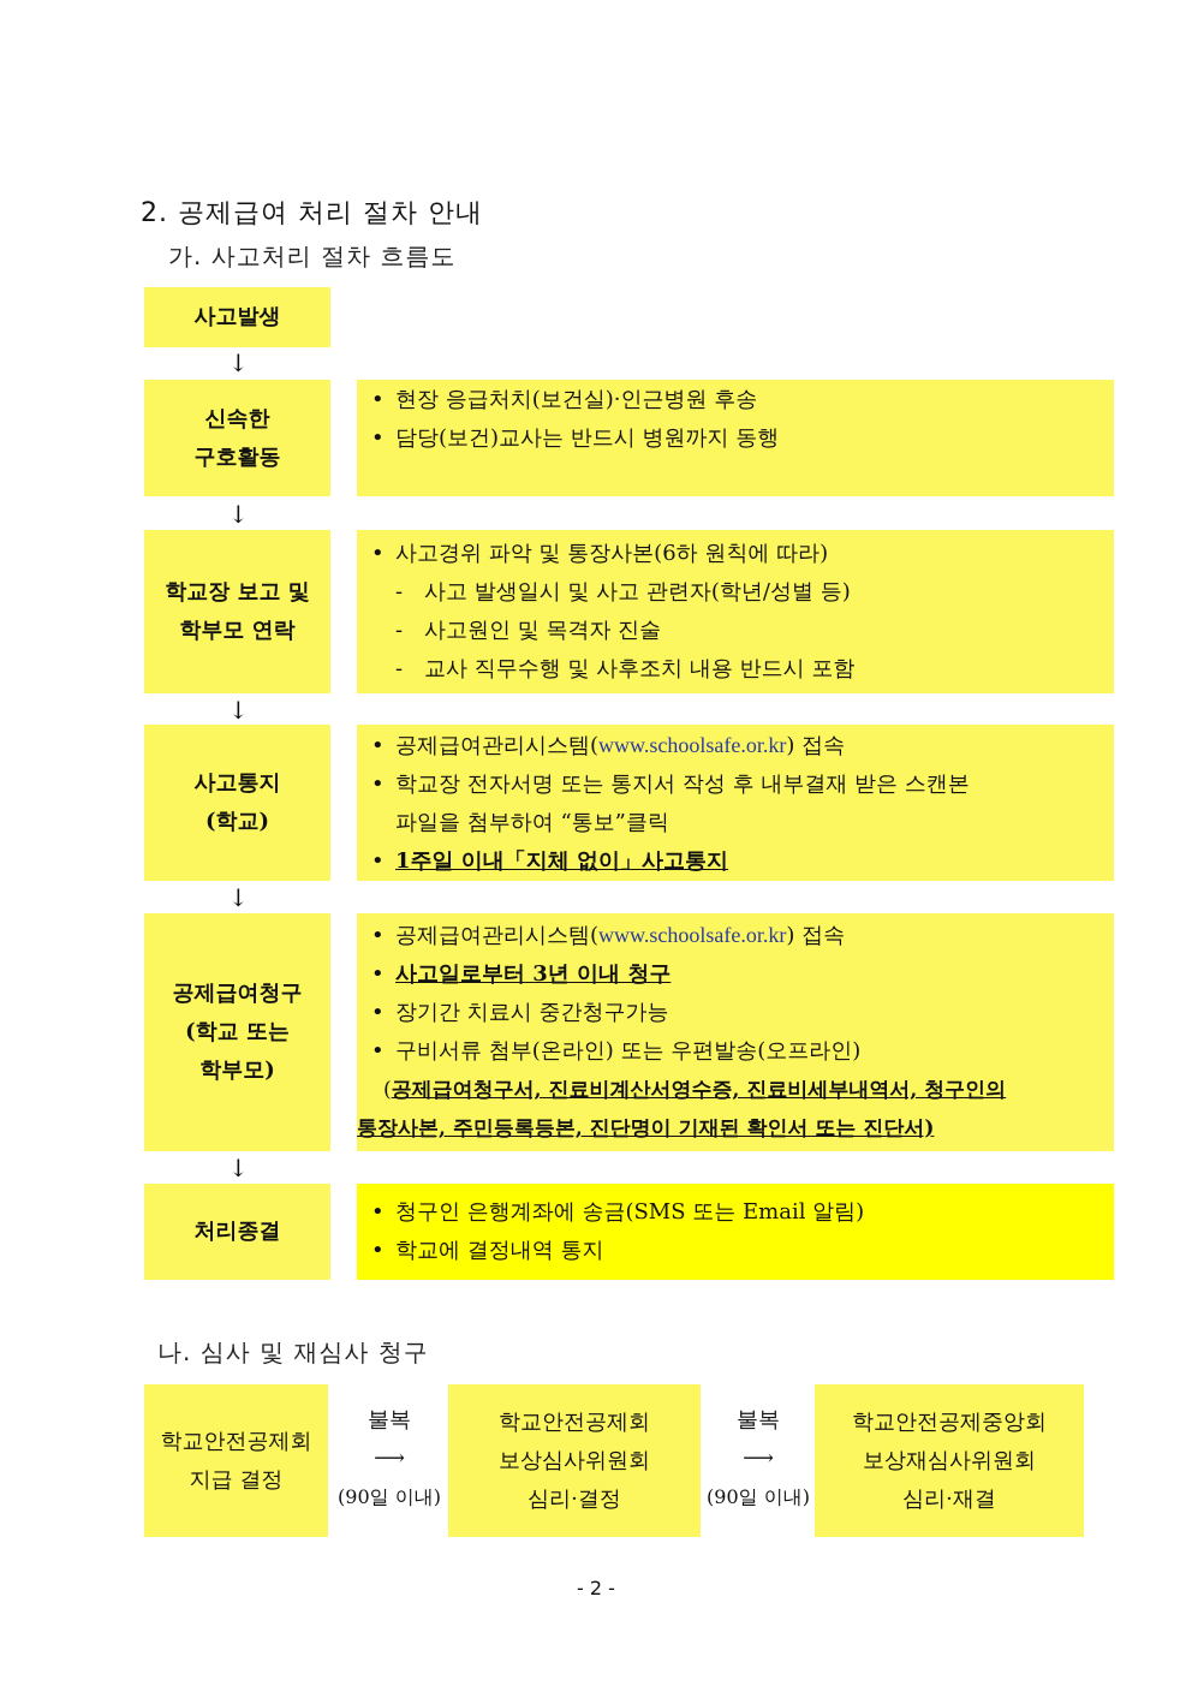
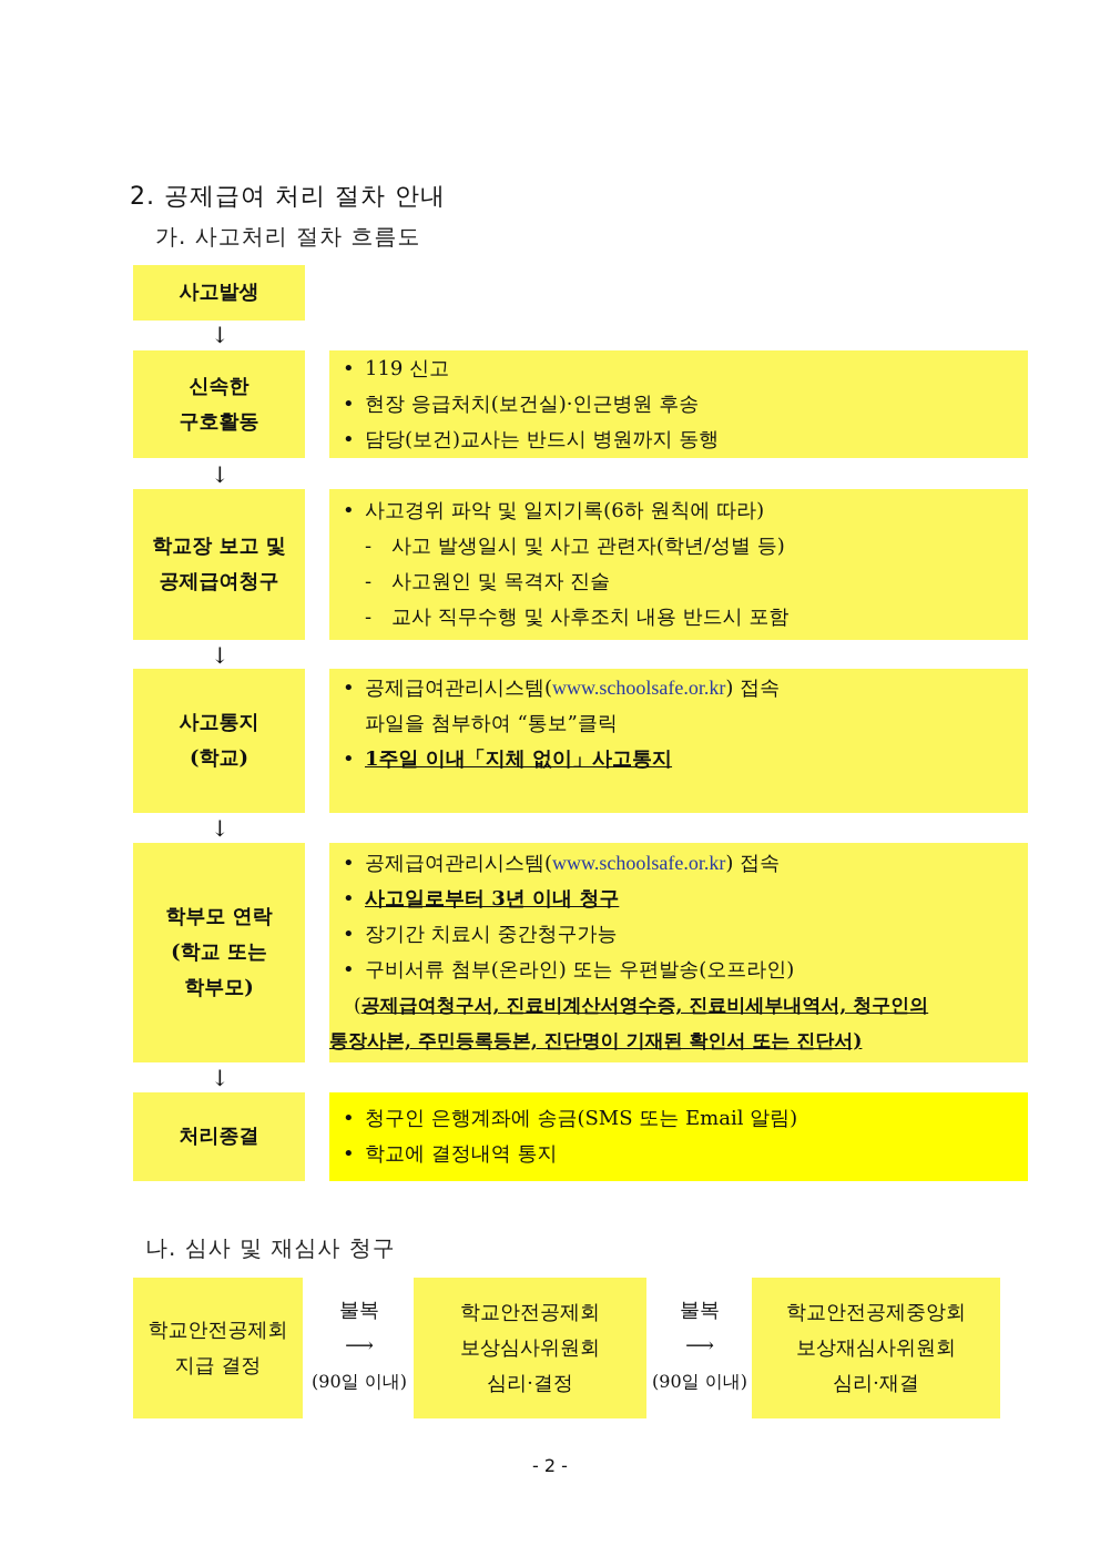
  2. 공제급여 처리 절차 안내
  가. 사고처리 절차 흐름도
  사고발생
  ↓
  신속한
  구호활동
+ • 119 신고
  • 현장 응급처치(보건실)·인근병원 후송
  • 담당(보건)교사는 반드시 병원까지 동행
  ↓
  학교장 보고 및
- 학부모 연락
+ 공제급여청구
- • 사고경위 파악 및 통장사본(6하 원칙에 따라)
+ • 사고경위 파악 및 일지기록(6하 원칙에 따라)
  - 사고 발생일시 및 사고 관련자(학년/성별 등)
  - 사고원인 및 목격자 진술
  - 교사 직무수행 및 사후조치 내용 반드시 포함
  ↓
  사고통지
  (학교)
  • 공제급여관리시스템(www.schoolsafe.or.kr) 접속
- • 학교장 전자서명 또는 통지서 작성 후 내부결재 받은 스캔본
  파일을 첨부하여 “통보”클릭
  • 1주일 이내「지체 없이」사고통지
  ↓
- 공제급여청구
+ 학부모 연락
  (학교 또는
  학부모)
  • 공제급여관리시스템(www.schoolsafe.or.kr) 접속
  • 사고일로부터 3년 이내 청구
  • 장기간 치료시 중간청구가능
  • 구비서류 첨부(온라인) 또는 우편발송(오프라인)
  (공제급여청구서, 진료비계산서영수증, 진료비세부내역서, 청구인의
  통장사본, 주민등록등본, 진단명이 기재된 확인서 또는 진단서)
  ↓
  처리종결
  • 청구인 은행계좌에 송금(SMS 또는 Email 알림)
  • 학교에 결정내역 통지
  나. 심사 및 재심사 청구
  학교안전공제회
  지급 결정
  불복
  ⟶
  (90일 이내)
  학교안전공제회
  보상심사위원회
  심리·결정
  불복
  ⟶
  (90일 이내)
  학교안전공제중앙회
  보상재심사위원회
  심리·재결
  - 2 -
